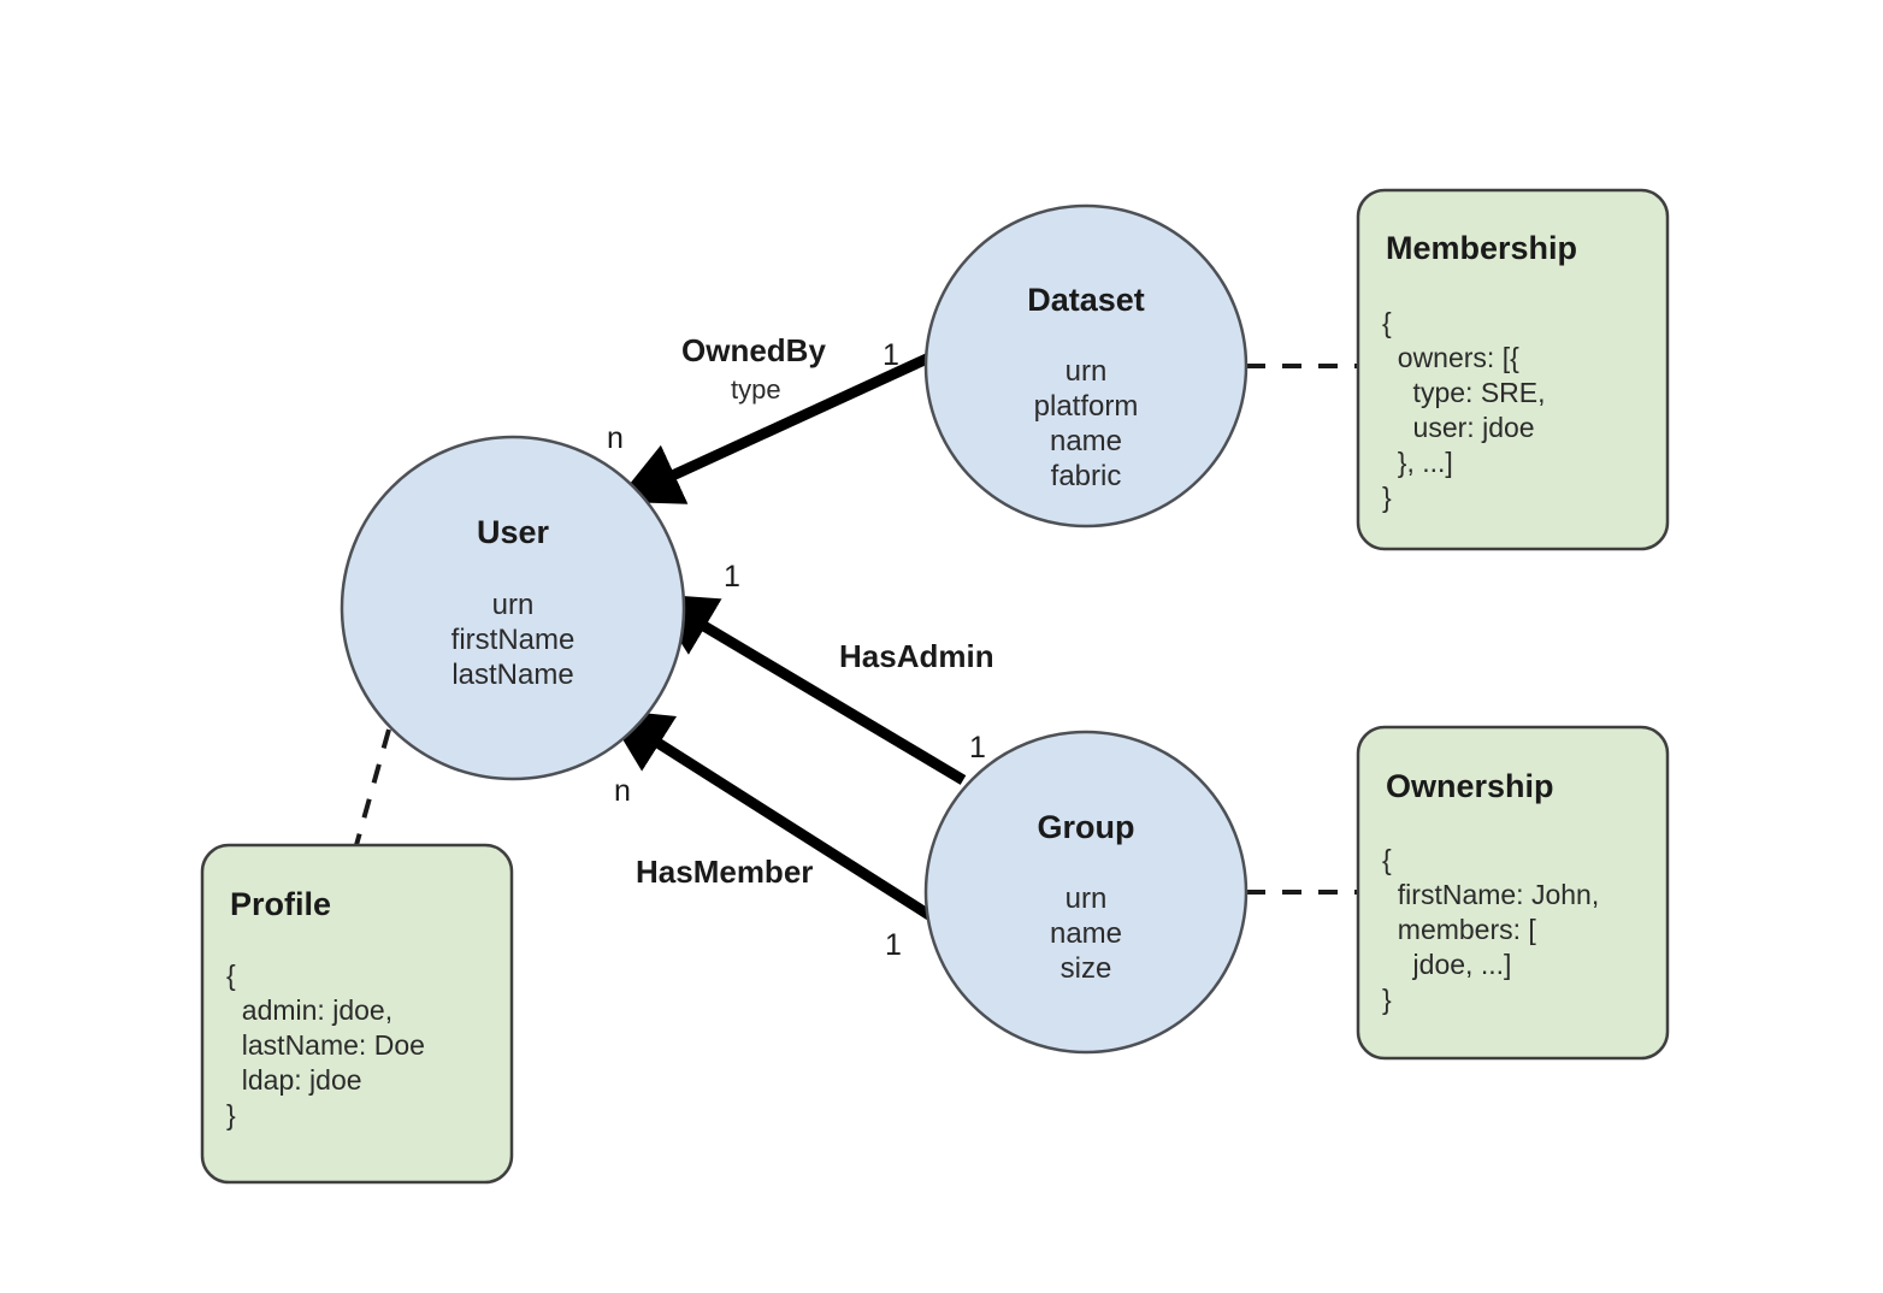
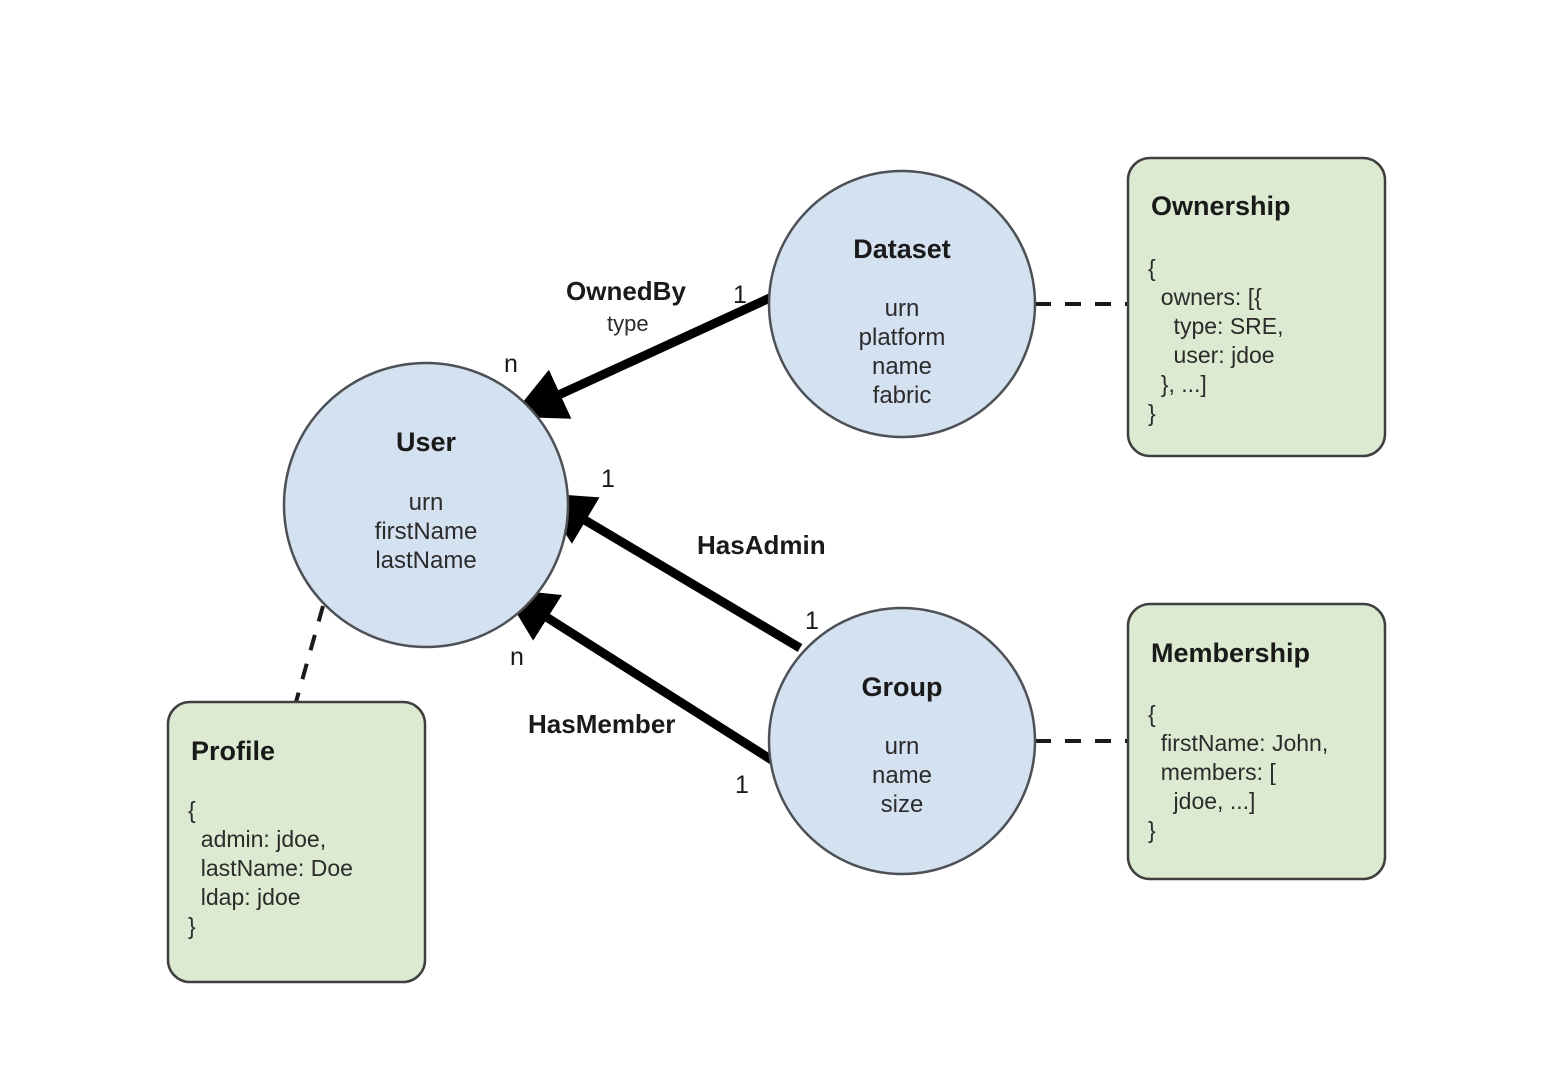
- Membership
+ Ownership
  {
  owners: [{
  type: SRE,
  user: jdoe
  }, ...]
  }
- Ownership
+ Membership
  {
  firstName: John,
  members: [
  jdoe, ...]
  }
  Profile
  {
  admin: jdoe,
  lastName: Doe
  ldap: jdoe
  }
  Dataset
  urn
  platform
  name
  fabric
  User
  urn
  firstName
  lastName
  Group
  urn
  name
  size
  OwnedBy
  type
  1
  n
  HasAdmin
  1
  1
  HasMember
  1
  n
